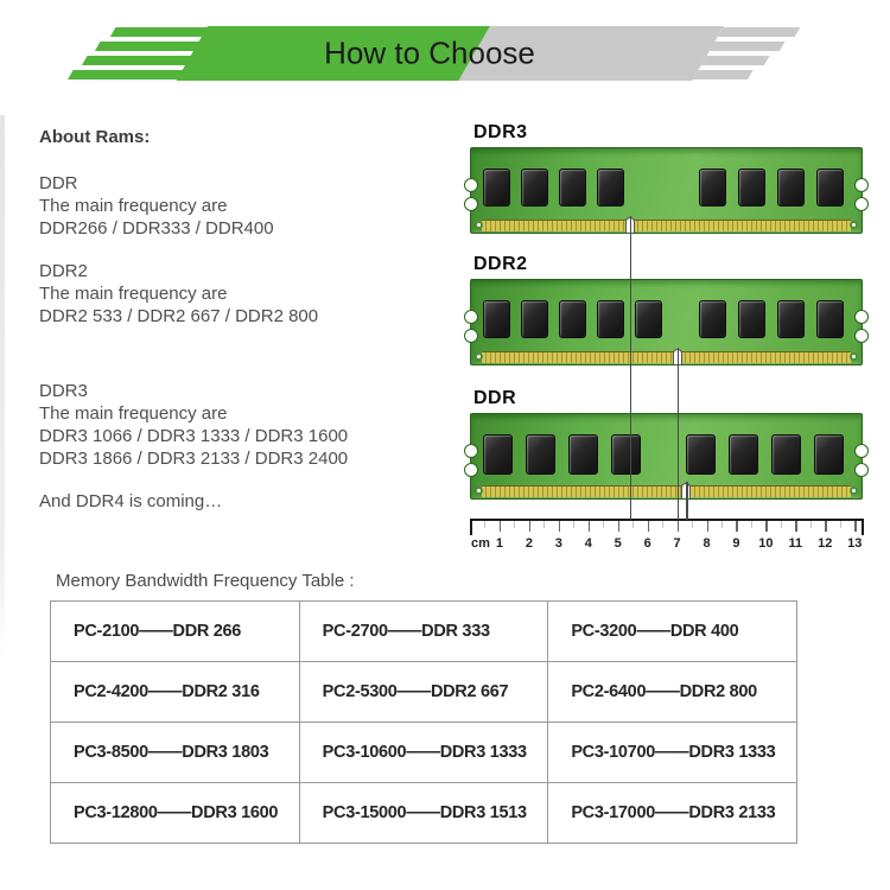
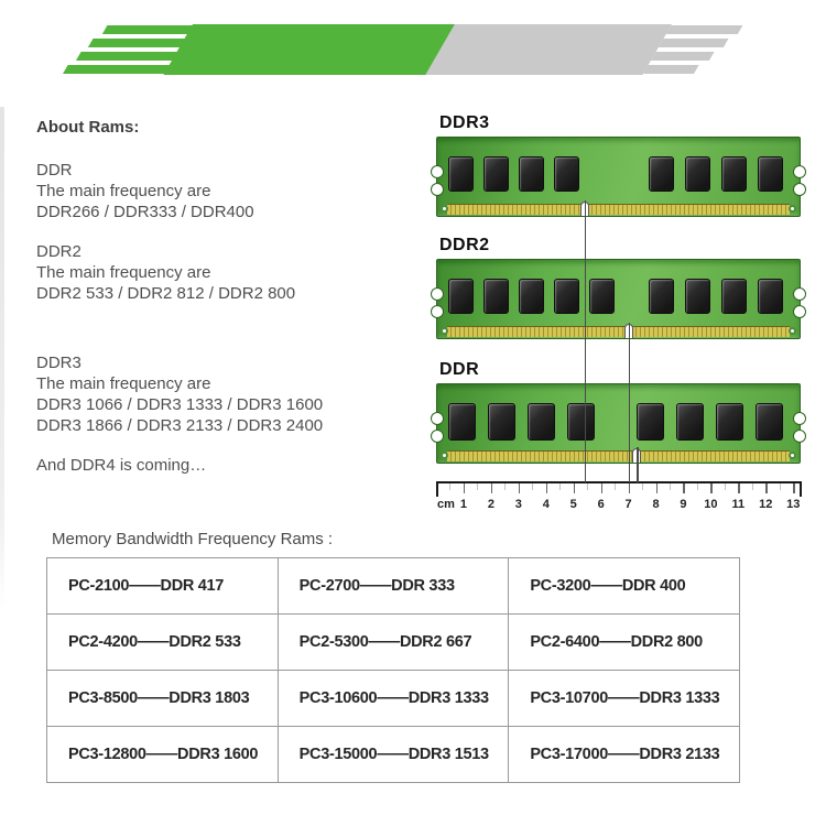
- How to Choose
  About Rams:
  DDR
  The main frequency are
  DDR266 / DDR333 / DDR400
  DDR2
  The main frequency are
- DDR2 533 / DDR2 667 / DDR2 800
+ DDR2 533 / DDR2 812 / DDR2 800
  DDR3
  The main frequency are
  DDR3 1066 / DDR3 1333 / DDR3 1600
  DDR3 1866 / DDR3 2133 / DDR3 2400
  And DDR4 is coming…
  DDR3
  DDR2
  DDR
  1
  2
  3
  4
  5
  6
  7
  8
  9
  10
  11
  12
  13
  cm
- Memory Bandwidth Frequency Table :
+ Memory Bandwidth Frequency Rams :
- PC-2100——DDR 266	PC-2700——DDR 333	PC-3200——DDR 400
+ PC-2100——DDR 417	PC-2700——DDR 333	PC-3200——DDR 400
- PC2-4200——DDR2 316	PC2-5300——DDR2 667	PC2-6400——DDR2 800
+ PC2-4200——DDR2 533	PC2-5300——DDR2 667	PC2-6400——DDR2 800
  PC3-8500——DDR3 1803	PC3-10600——DDR3 1333	PC3-10700——DDR3 1333
  PC3-12800——DDR3 1600	PC3-15000——DDR3 1513	PC3-17000——DDR3 2133
